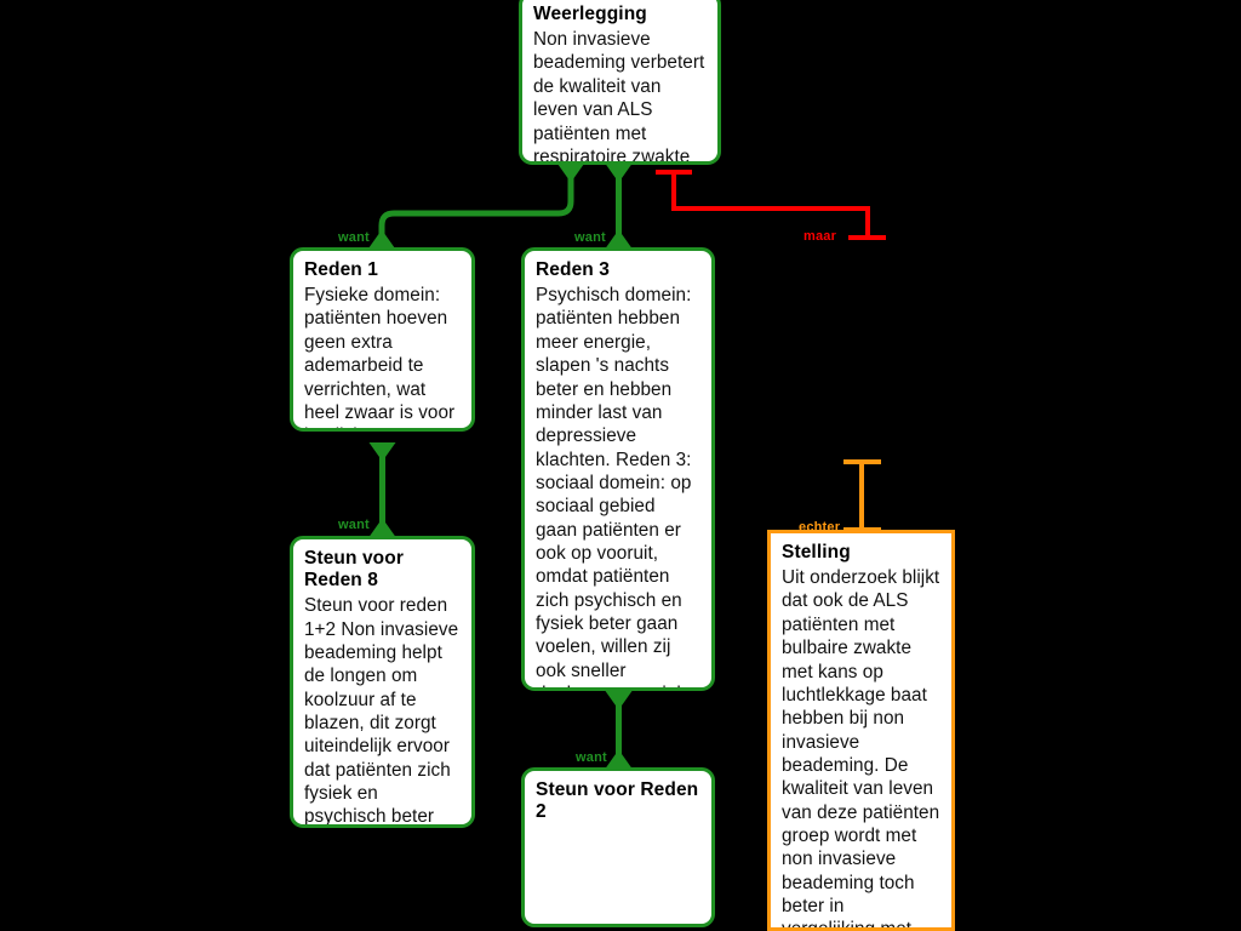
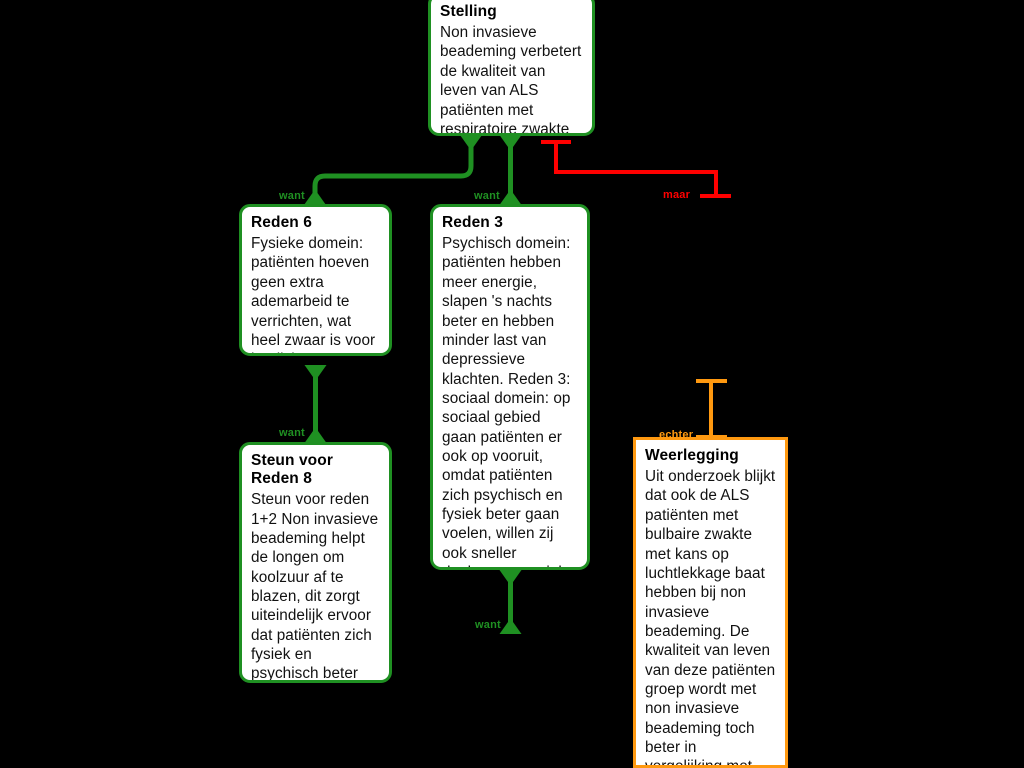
  want
  want
  maar
  want
  want
  echter
- Weerlegging
+ Stelling
  Non invasieve beademing verbetert de kwaliteit van leven van ALS patiënten met respiratoire zwakte
- Reden 1
+ Reden 6
  Fysieke domein: patiënten hoeven geen extra ademarbeid te verrichten, wat heel zwaar is voor
  Reden 3
  Psychisch domein: patiënten hebben meer energie, slapen 's nachts beter en hebben minder last van depressieve klachten. Reden 3: sociaal domein: op sociaal gebied gaan patiënten er ook op vooruit, omdat patiënten zich psychisch en fysiek beter gaan voelen, willen zij ook sneller
  Steun voor Reden 8
  Steun voor reden 1+2 Non invasieve beademing helpt de longen om koolzuur af te blazen, dit zorgt uiteindelijk ervoor dat patiënten zich fysiek en psychisch beter
- Steun voor Reden 2
- Stelling
+ Weerlegging
  Uit onderzoek blijkt dat ook de ALS patiënten met bulbaire zwakte met kans op luchtlekkage baat hebben bij non invasieve beademing. De kwaliteit van leven van deze patiënten groep wordt met non invasieve beademing toch beter in vergelijking met
